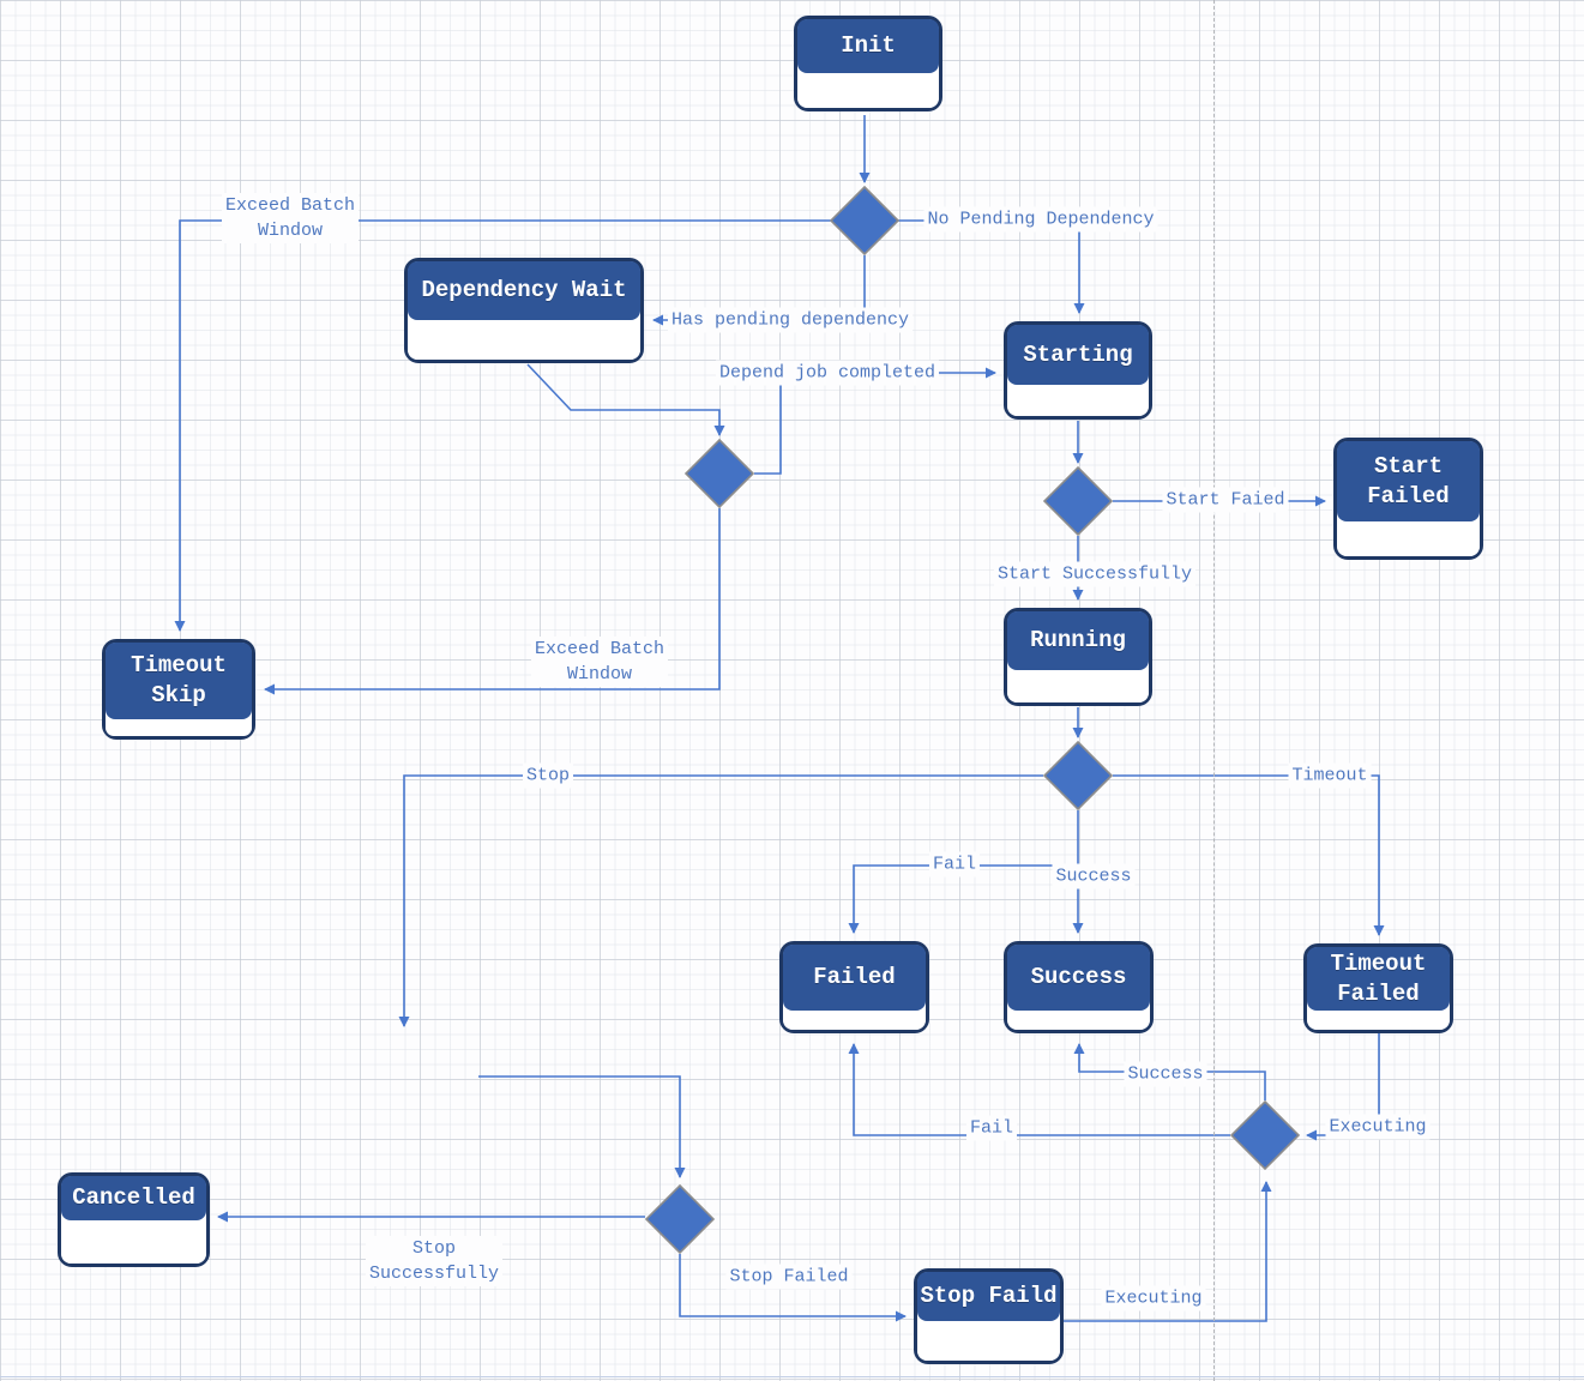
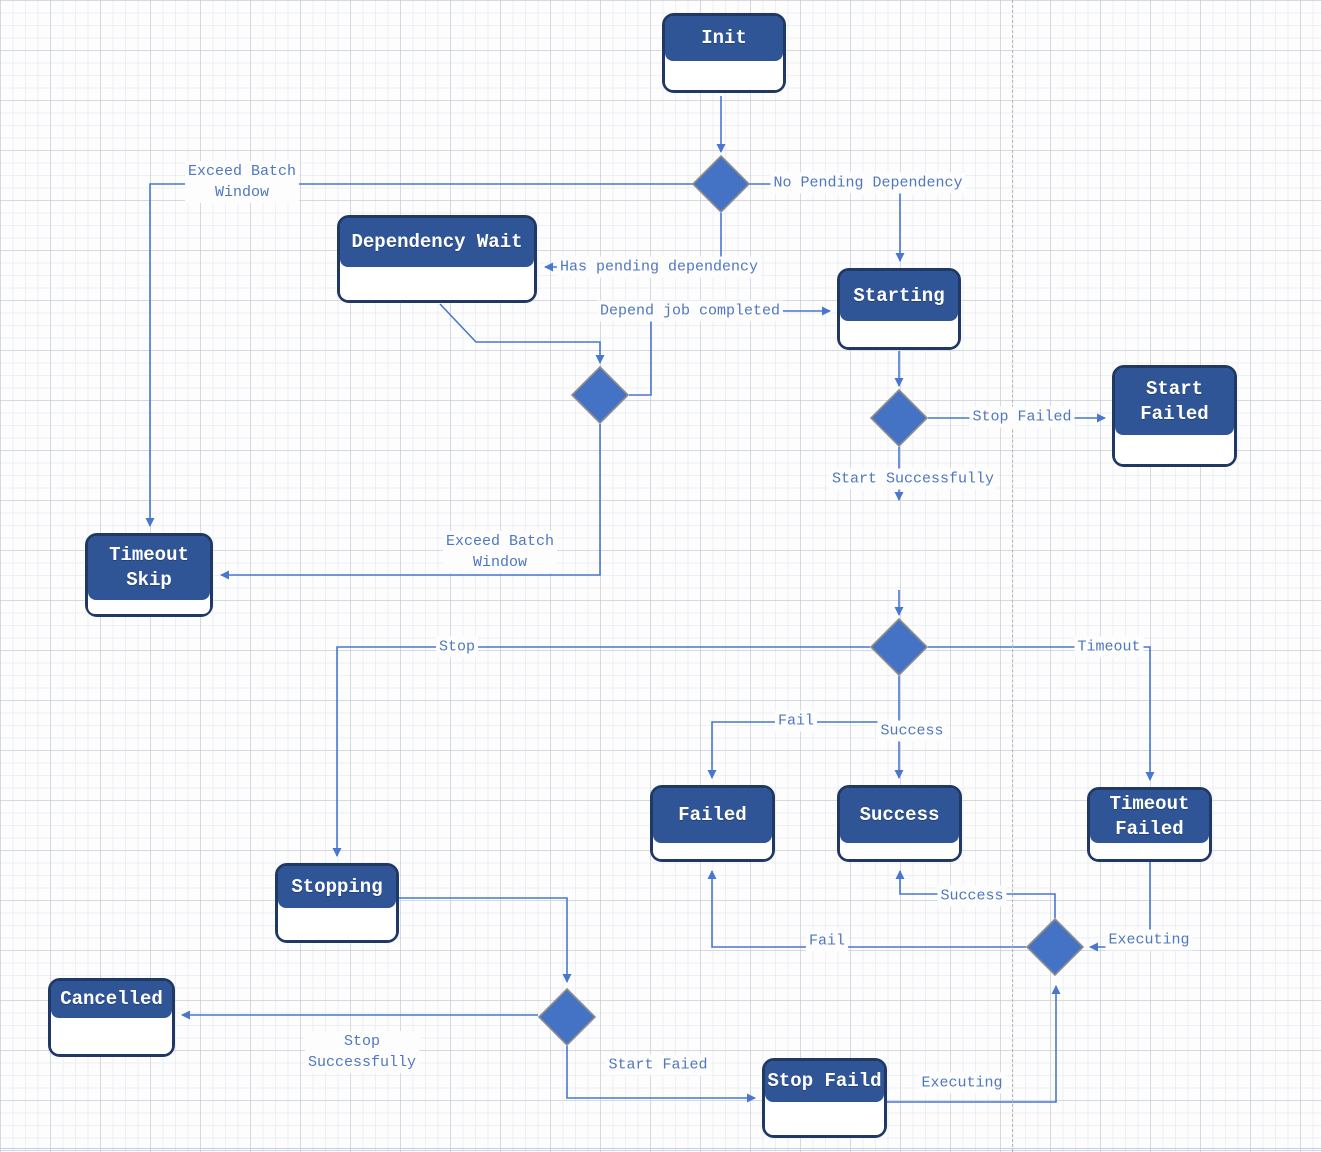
  Exceed Batch
  Window
  No Pending Dependency
  Has pending dependency
  Depend job completed
- Start Faied
+ Stop Failed
  Start Successfully
  Exceed Batch
  Window
  Stop
  Timeout
  Fail
  Success
  Success
  Fail
  Executing
  Stop
  Successfully
- Stop Failed
+ Start Faied
  Executing
  Init
  Dependency Wait
  Starting
  Start
  Failed
- Running
  Timeout
  Skip
  Failed
  Success
  Timeout
  Failed
+ Stopping
  Cancelled
  Stop Faild
